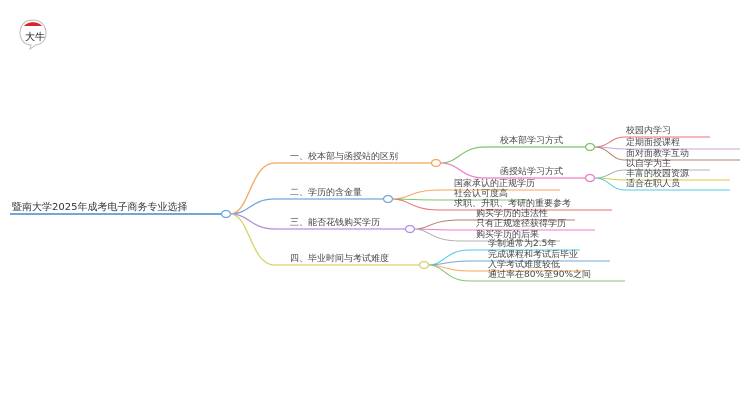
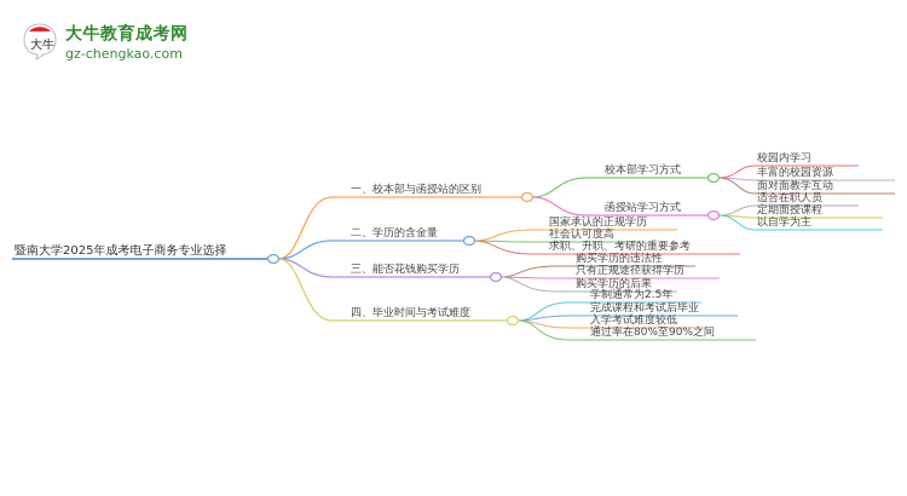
  大牛
+ 大牛教育成考网
+ gz-chengkao.com
  暨南大学2025年成考电子商务专业选择
  一、校本部与函授站的区别
  二、学历的含金量
  三、能否花钱购买学历
  四、毕业时间与考试难度
  校本部学习方式
  函授站学习方式
  校园内学习
- 定期面授课程
+ 丰富的校园资源
  面对面教学互动
- 以自学为主
+ 适合在职人员
- 丰富的校园资源
+ 定期面授课程
- 适合在职人员
+ 以自学为主
  国家承认的正规学历
  社会认可度高
  求职、升职、考研的重要参考
  购买学历的违法性
  只有正规途径获得学历
  购买学历的后果
  学制通常为2.5年
  完成课程和考试后毕业
  入学考试难度较低
  通过率在80%至90%之间
